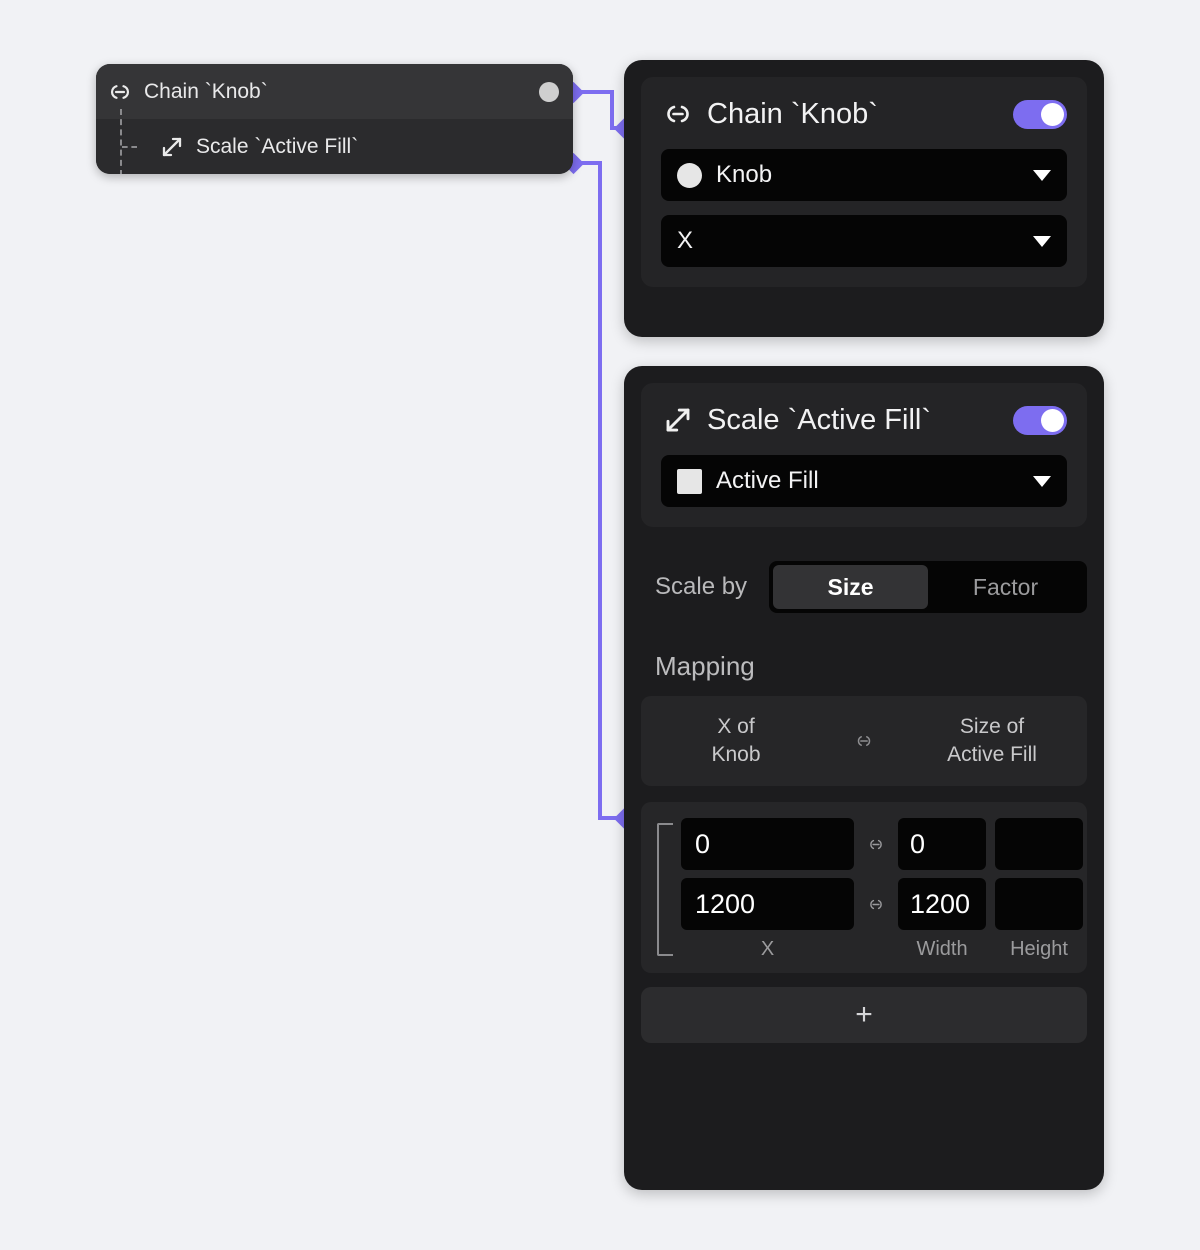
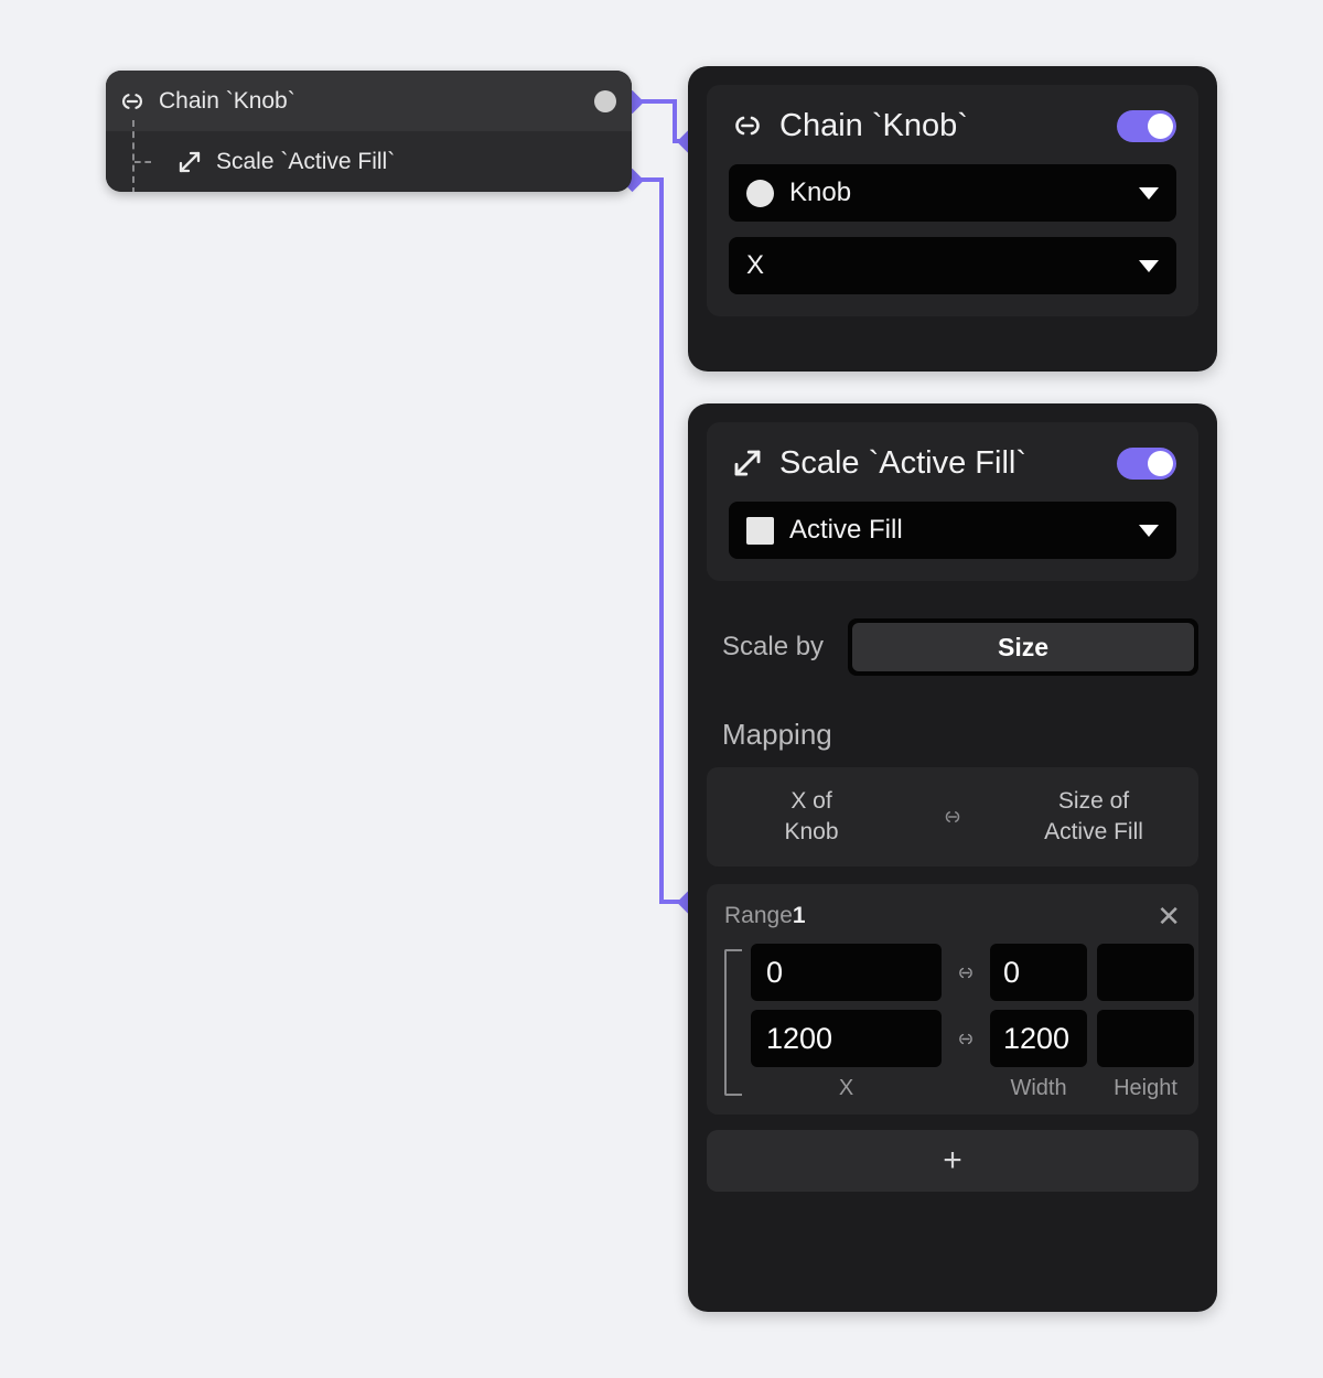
  Chain `Knob`
  Scale `Active Fill`
  Chain `Knob`
  Knob
  X
  Scale `Active Fill`
  Active Fill
  Scale by
  Size
- Factor
  Mapping
  X of
  Knob
  Size of
  Active Fill
+ Range
+ 1
+ ✕
  0
  0
  1200
  1200
  X
  Width
  Height
  +
